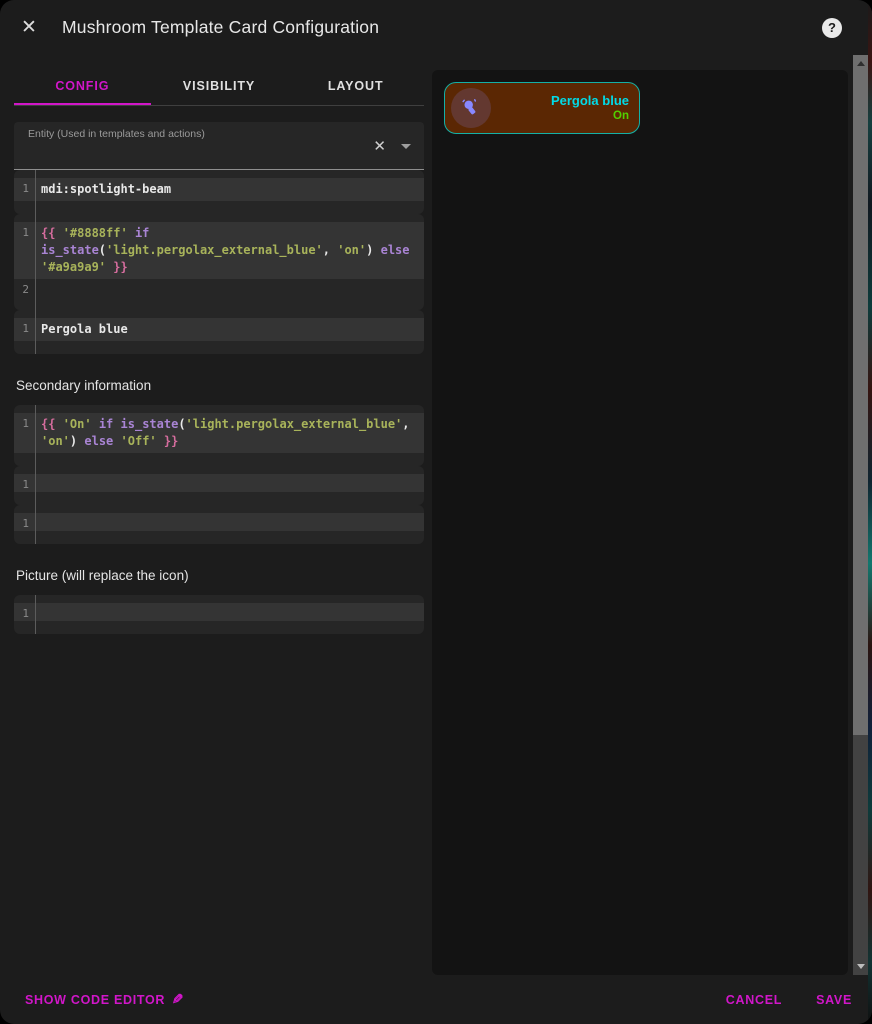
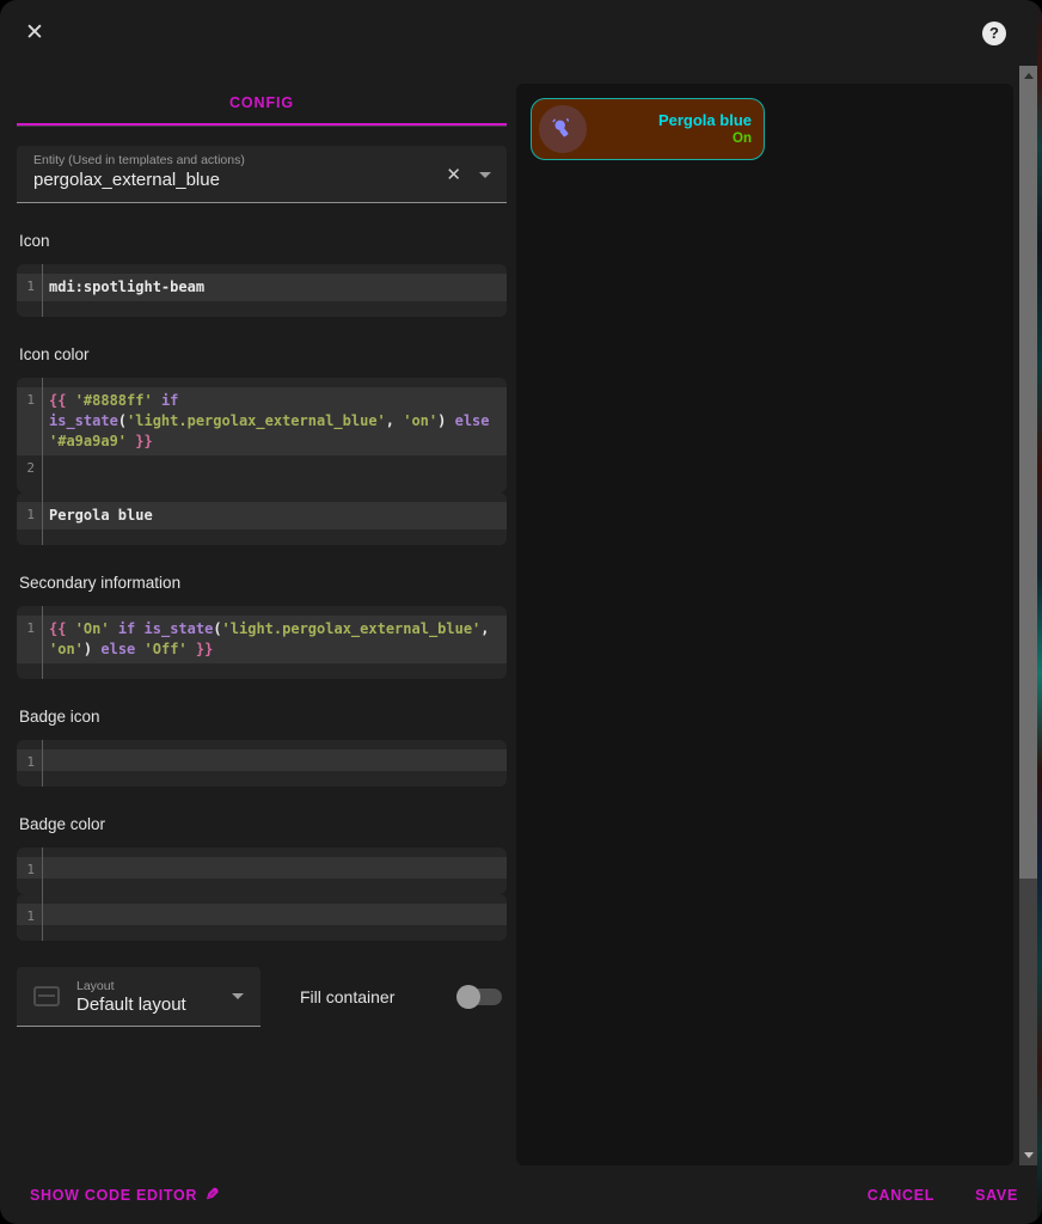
  ✕
- Mushroom Template Card Configuration
  ?
  CONFIG
- VISIBILITY
- LAYOUT
  Entity (Used in templates and actions)
+ pergolax_external_blue
  ✕
+ Icon
  1
  mdi:spotlight-beam
+ Icon color
  1
  {{ '#8888ff' if is_state('light.pergolax_external_blue', 'on') else '#a9a9a9' }}
  2
  1
  Pergola blue
  Secondary information
  1
  {{ 'On' if is_state('light.pergolax_external_blue', 'on') else 'Off' }}
+ Badge icon
  1
+ Badge color
  1
- Picture (will replace the icon)
  1
+ Layout
+ Default layout
+ Fill container
  Pergola blue
  On
  SHOW CODE EDITOR
  CANCEL
  SAVE
